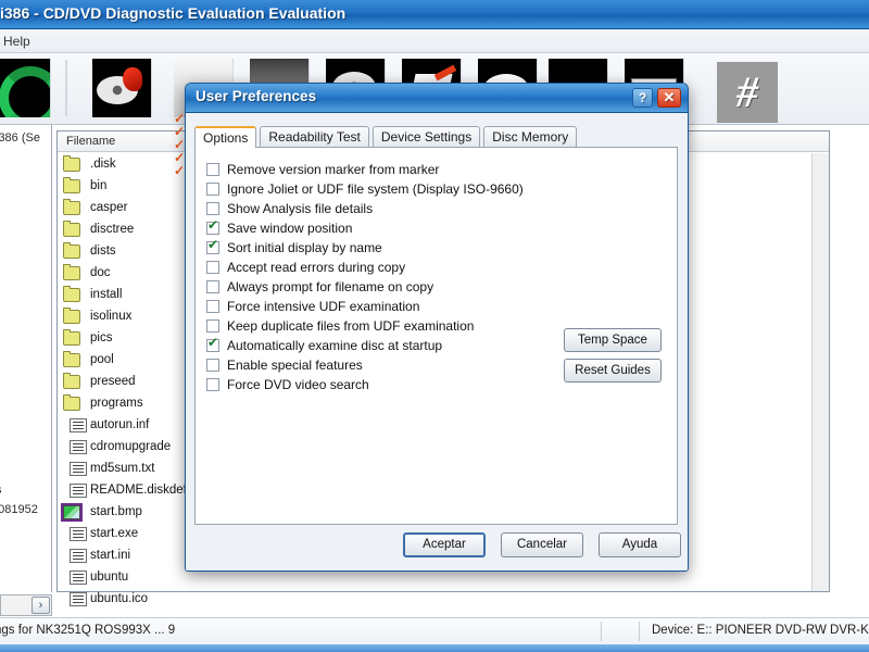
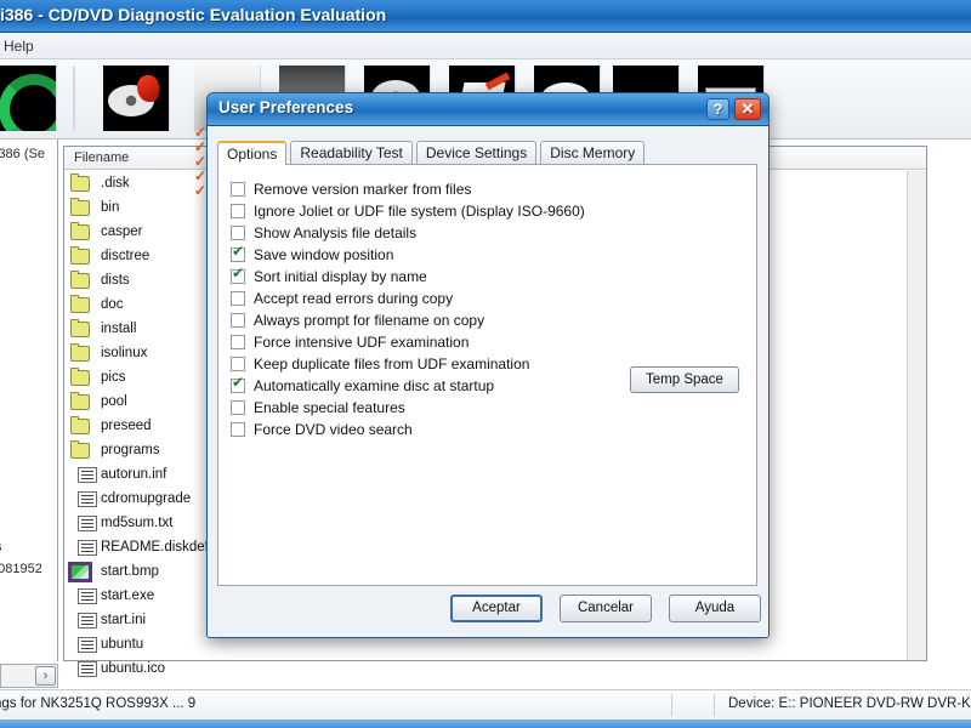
  i386 - CD/DVD Diagnostic Evaluation Evaluation
  Help
  ✓
  ✓
  ✓
  ✓
  ✓
- #
  386 (Se
  081952
  Filename
  .disk
  bin
  casper
  disctree
  dists
  doc
  install
  isolinux
  pics
  pool
  preseed
  programs
  autorun.inf
  cdromupgrade
  md5sum.txt
  README.diskde
  start.bmp
  start.exe
  start.ini
  ubuntu
  ubuntu.ico
  ›
  gs for NK3251Q ROS993X ... 9
  Device: E:: PIONEER DVD-RW DVR-K
  User Preferences
  ?
  ✕
  Options
  Readability Test
  Device Settings
  Disc Memory
- Remove version marker from marker
+ Remove version marker from files
  Ignore Joliet or UDF file system (Display ISO-9660)
  Show Analysis file details
  Save window position
  Sort initial display by name
  Accept read errors during copy
  Always prompt for filename on copy
  Force intensive UDF examination
  Keep duplicate files from UDF examination
  Automatically examine disc at startup
  Enable special features
  Force DVD video search
  Temp Space
- Reset Guides
  Aceptar
  Cancelar
  Ayuda
